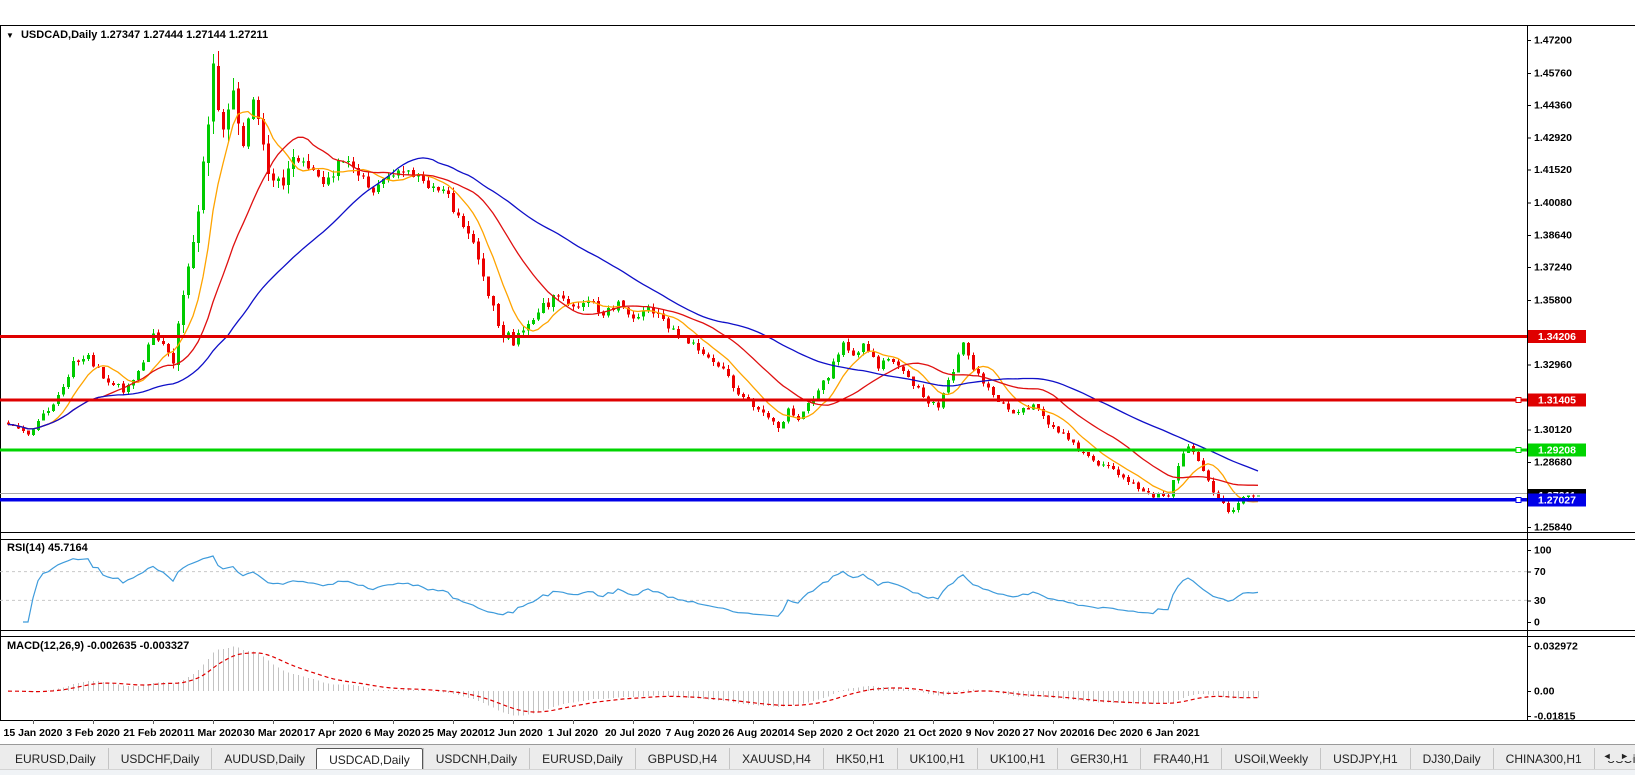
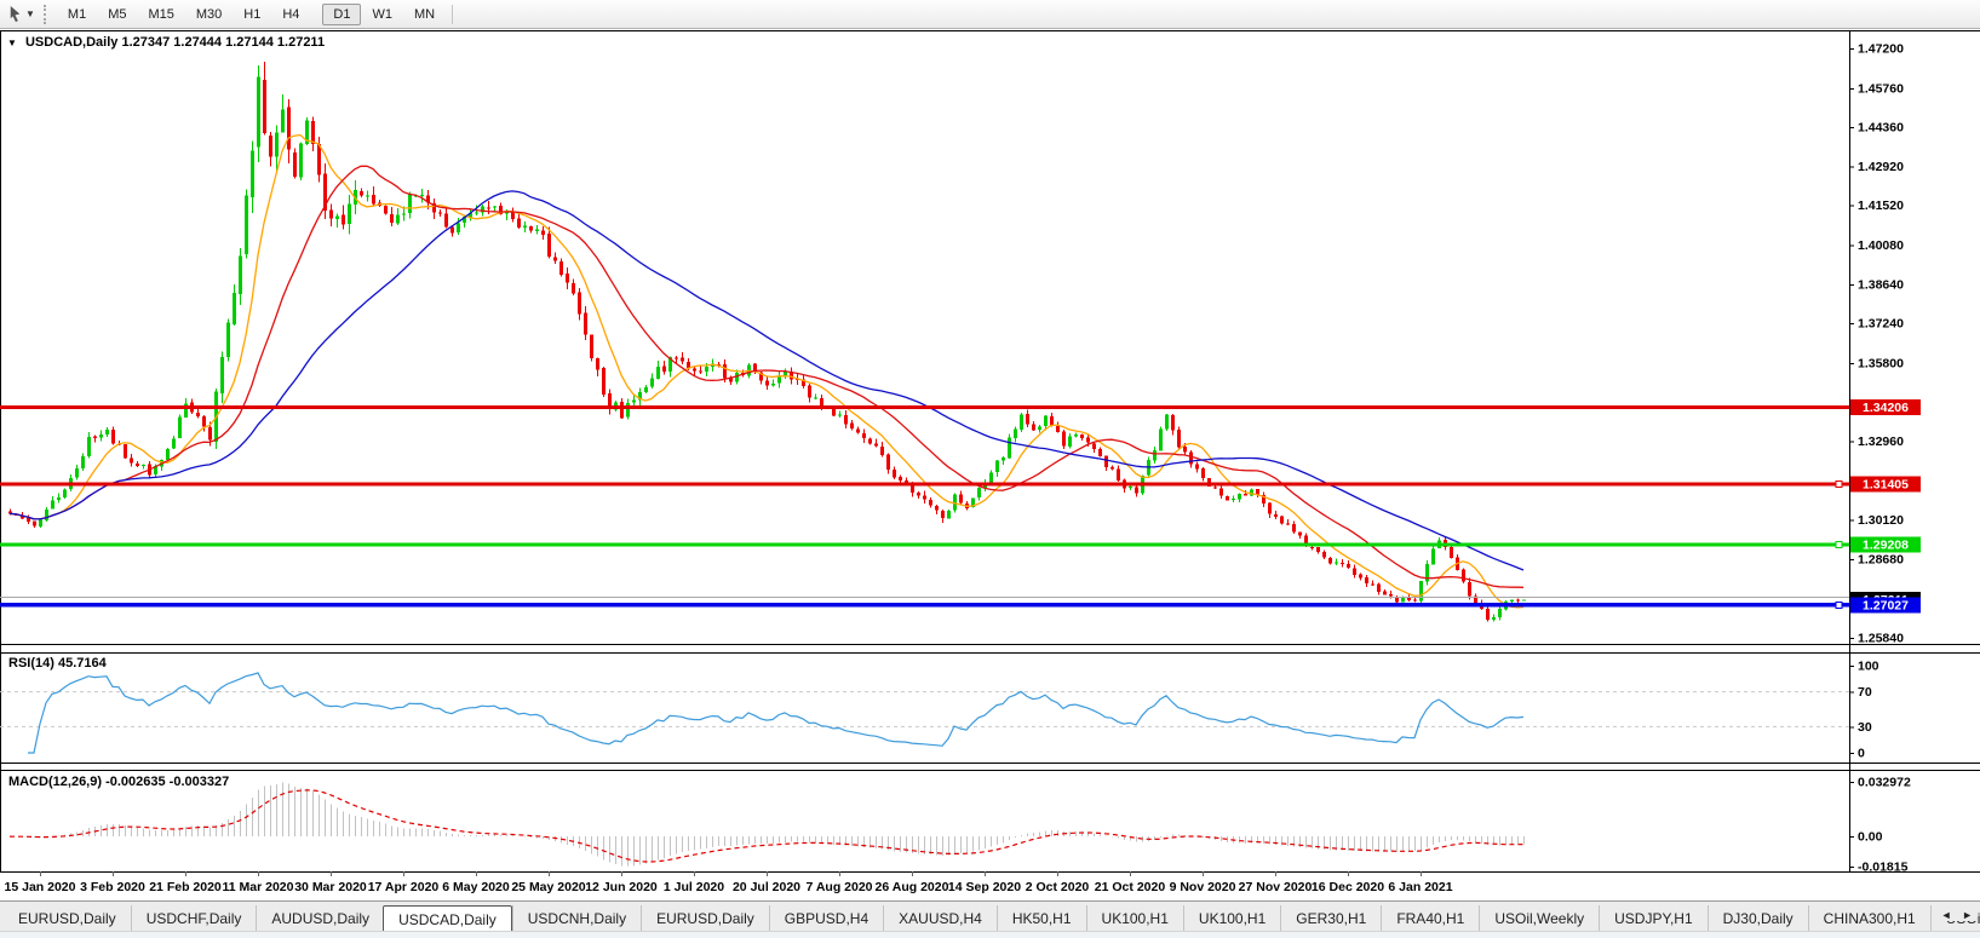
+ ▼
+ M1 M5 M15 M30 H1 H4 D1 W1 MN
  1.47200
  1.45760
  1.44360
  1.42920
  1.41520
  1.40080
  1.38640
  1.37240
  1.35800
  1.32960
  1.30120
  1.28680
  1.25840
  1.34206
  1.31405
  1.29208
  1.27027
  100
  70
  30
  0
  0.032972
  0.00
  -0.01815
  15 Jan 2020
  3 Feb 2020
  21 Feb 2020
  11 Mar 2020
  30 Mar 2020
  17 Apr 2020
  6 May 2020
  25 May 2020
  12 Jun 2020
  1 Jul 2020
  20 Jul 2020
  7 Aug 2020
  26 Aug 2020
  14 Sep 2020
  2 Oct 2020
  21 Oct 2020
  9 Nov 2020
  27 Nov 2020
  16 Dec 2020
  6 Jan 2021
  ▼ USDCAD,Daily 1.27347 1.27444 1.27144 1.27211
  RSI(14) 45.7164
  MACD(12,26,9) -0.002635 -0.003327
  EURUSD,Daily
  USDCHF,Daily
  AUDUSD,Daily
  USDCAD,Daily
  USDCNH,Daily
  EURUSD,Daily
  GBPUSD,H4
  XAUUSD,H4
  HK50,H1
  UK100,H1
  UK100,H1
  GER30,H1
  FRA40,H1
  USOil,Weekly
  USDJPY,H1
  DJ30,Daily
  CHINA300,H1
  ◄ ►
